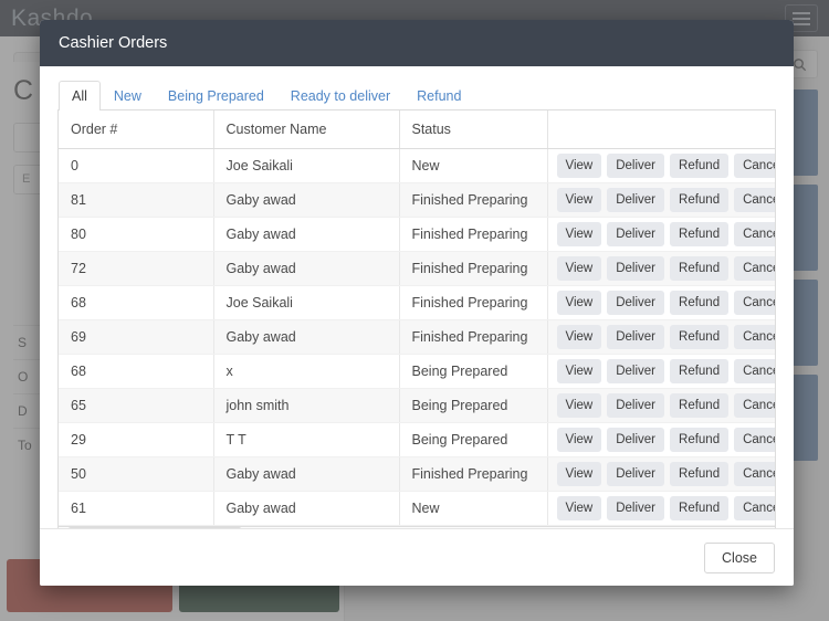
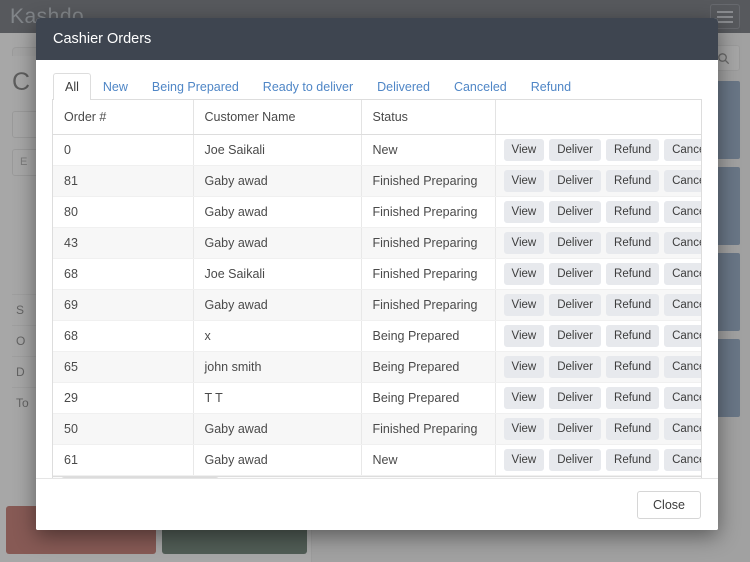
  Kashdo
  C
  E
  S
  O
  D
  To
  Cashier Orders
  All
  New
  Being Prepared
  Ready to deliver
+ Delivered
+ Canceled
  Refund
  Order #	Customer Name	Status
  0	Joe Saikali	New	View Deliver Refund Canc
  81	Gaby awad	Finished Preparing	View Deliver Refund Canc
  80	Gaby awad	Finished Preparing	View Deliver Refund Canc
- 72	Gaby awad	Finished Preparing	View Deliver Refund Canc
+ 43	Gaby awad	Finished Preparing	View Deliver Refund Canc
  68	Joe Saikali	Finished Preparing	View Deliver Refund Canc
  69	Gaby awad	Finished Preparing	View Deliver Refund Canc
  68	x	Being Prepared	View Deliver Refund Canc
  65	john smith	Being Prepared	View Deliver Refund Canc
  29	T T	Being Prepared	View Deliver Refund Canc
  50	Gaby awad	Finished Preparing	View Deliver Refund Canc
  61	Gaby awad	New	View Deliver Refund Canc
  Close
